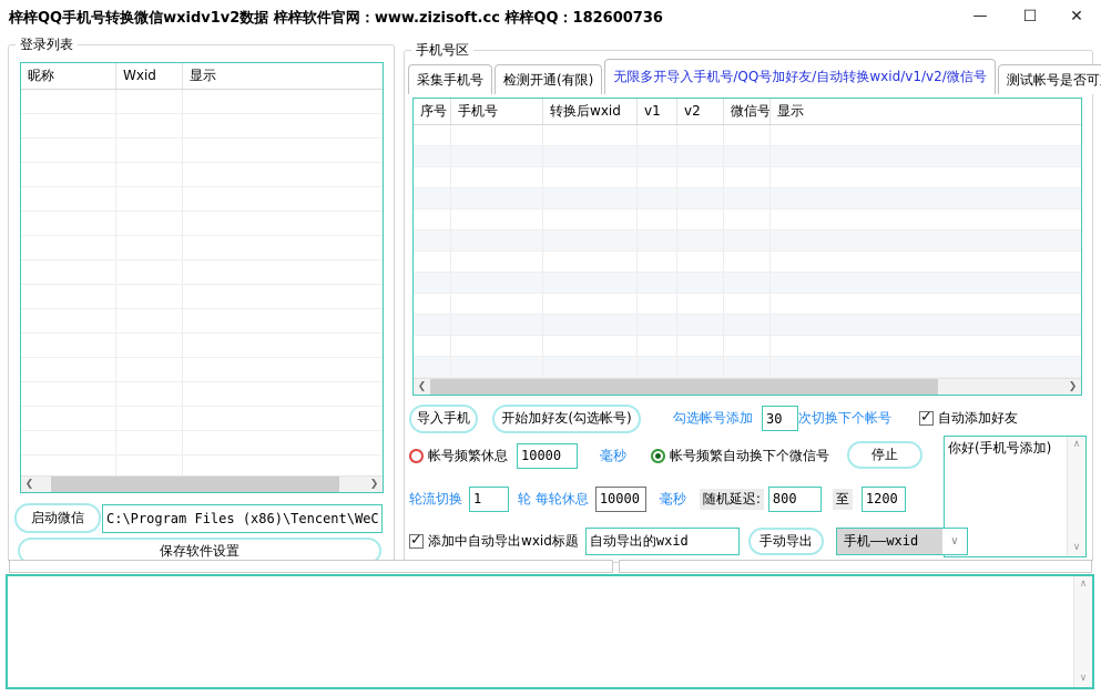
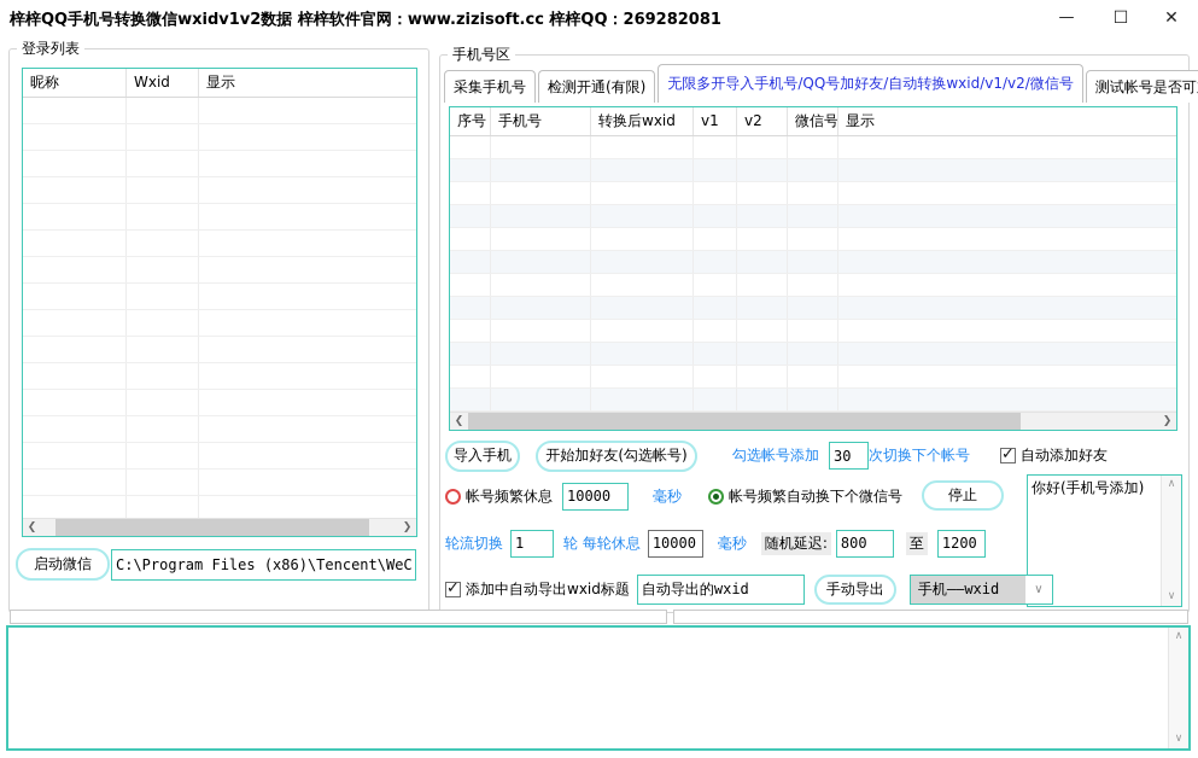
- 梓梓QQ手机号转换微信wxidv1v2数据 梓梓软件官网：www.zizisoft.cc 梓梓QQ：182600736
+ 梓梓QQ手机号转换微信wxidv1v2数据 梓梓软件官网：www.zizisoft.cc 梓梓QQ：269282081
  —
  ☐
  ✕
  登录列表
  昵称
  Wxid
  显示
  ❮
  ❯
  启动微信
  C:\Program Files (x86)\Tencent\WeC
- 保存软件设置
  手机号区
  采集手机号
  检测开通(有限)
  无限多开导入手机号/QQ号加好友/自动转换wxid/v1/v2/微信号
  测试帐号是否可
  序号
  手机号
  转换后wxid
  v1
  v2
  微信号
  显示
  ❮
  ❯
  导入手机
  开始加好友(勾选帐号)
  勾选帐号添加
  30
  次切换下个帐号
  自动添加好友
  帐号频繁休息
  10000
  毫秒
  帐号频繁自动换下个微信号
  停止
  你好(手机号添加)
  ∧
  ∨
  轮流切换
  1
  轮 每轮休息
  10000
  毫秒
  随机延迟:
  800
  至
  1200
  添加中自动导出wxid标题
  自动导出的wxid
  手动导出
  手机——wxid
  ∨
  ∧
  ∨
